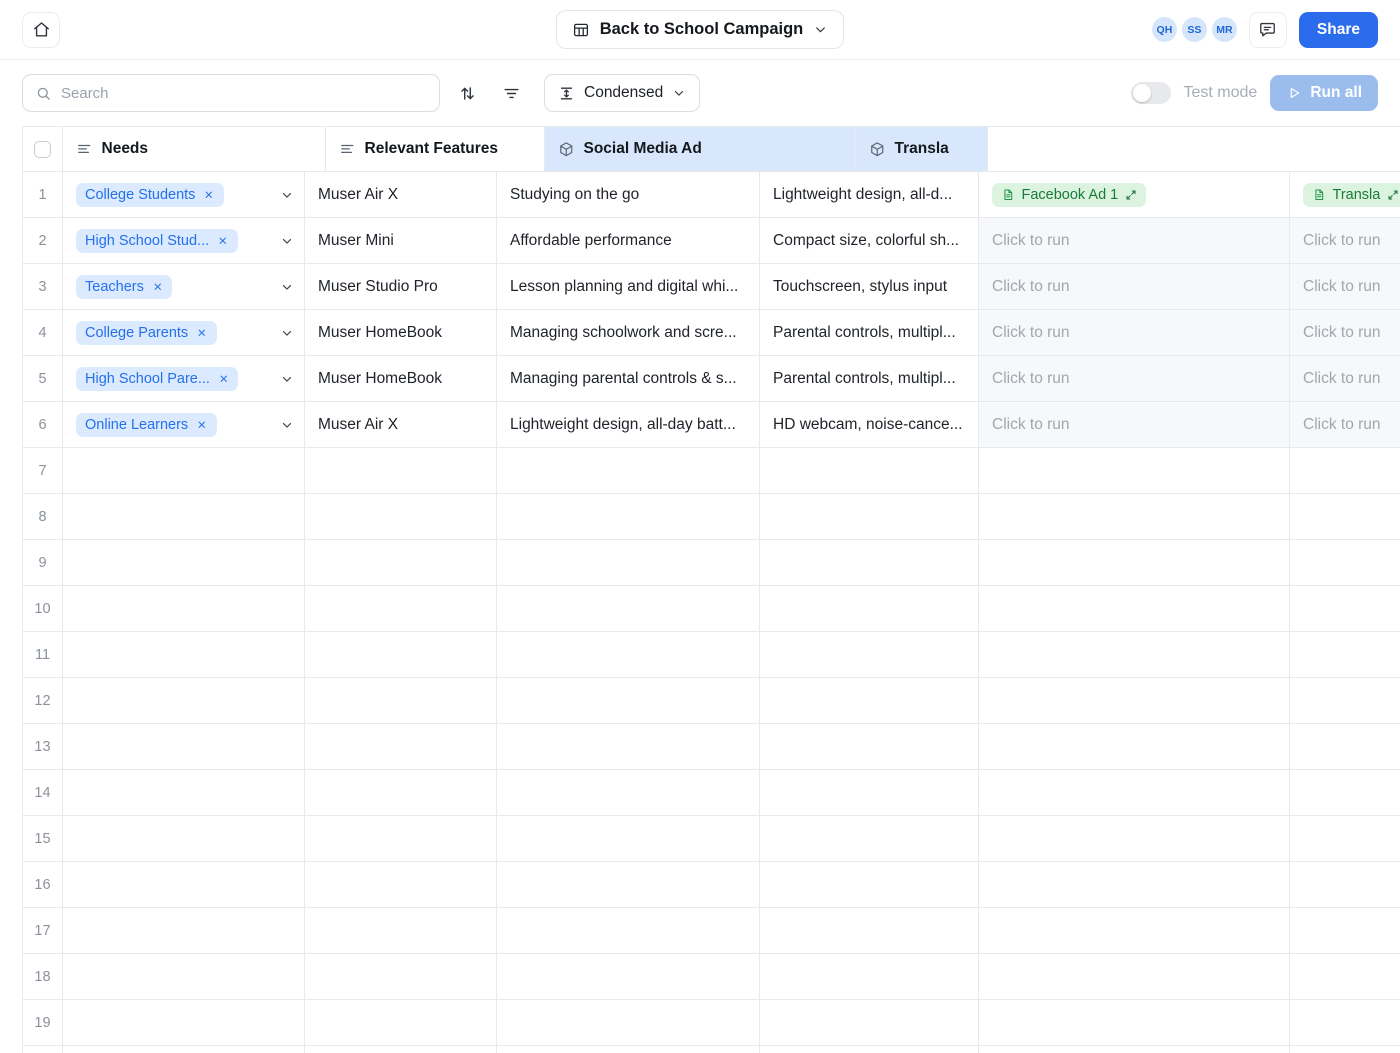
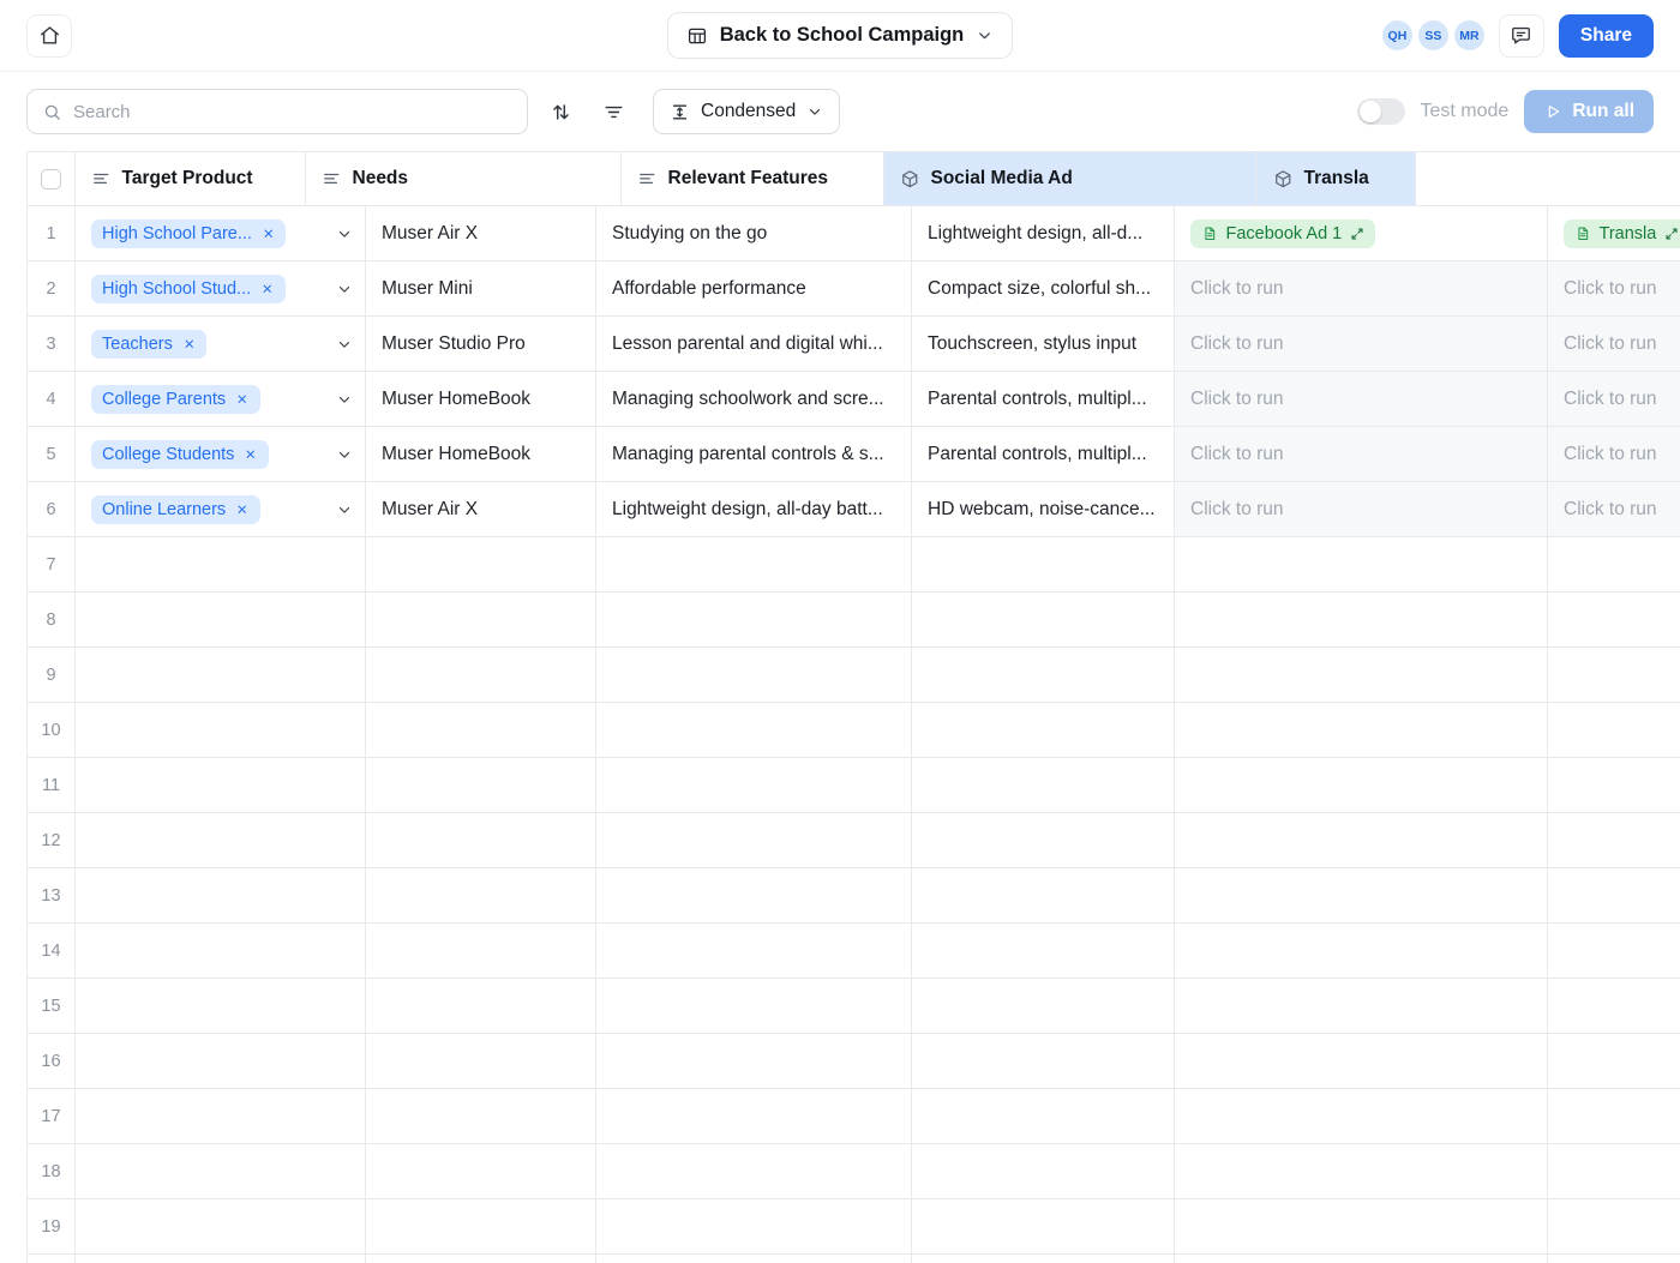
  Back to School Campaign
  QH
  SS
  MR
  Share
  Search
  Condensed
  Test mode
  Run all
+ Target Product
  Needs
  Relevant Features
  Social Media Ad
  Transla
  1
- College Students
+ High School Pare...
  Muser Air X
  Studying on the go
  Lightweight design, all-d...
  Facebook Ad 1
  Transla
  2
  High School Stud...
  Muser Mini
  Affordable performance
  Compact size, colorful sh...
  Click to run
  Click to run
  3
  Teachers
  Muser Studio Pro
- Lesson planning and digital whi...
+ Lesson parental and digital whi...
  Touchscreen, stylus input
  Click to run
  Click to run
  4
  College Parents
  Muser HomeBook
  Managing schoolwork and scre...
  Parental controls, multipl...
  Click to run
  Click to run
  5
- High School Pare...
+ College Students
  Muser HomeBook
  Managing parental controls & s...
  Parental controls, multipl...
  Click to run
  Click to run
  6
  Online Learners
  Muser Air X
  Lightweight design, all-day batt...
  HD webcam, noise-cance...
  Click to run
  Click to run
  7
  8
  9
  10
  11
  12
  13
  14
  15
  16
  17
  18
  19
